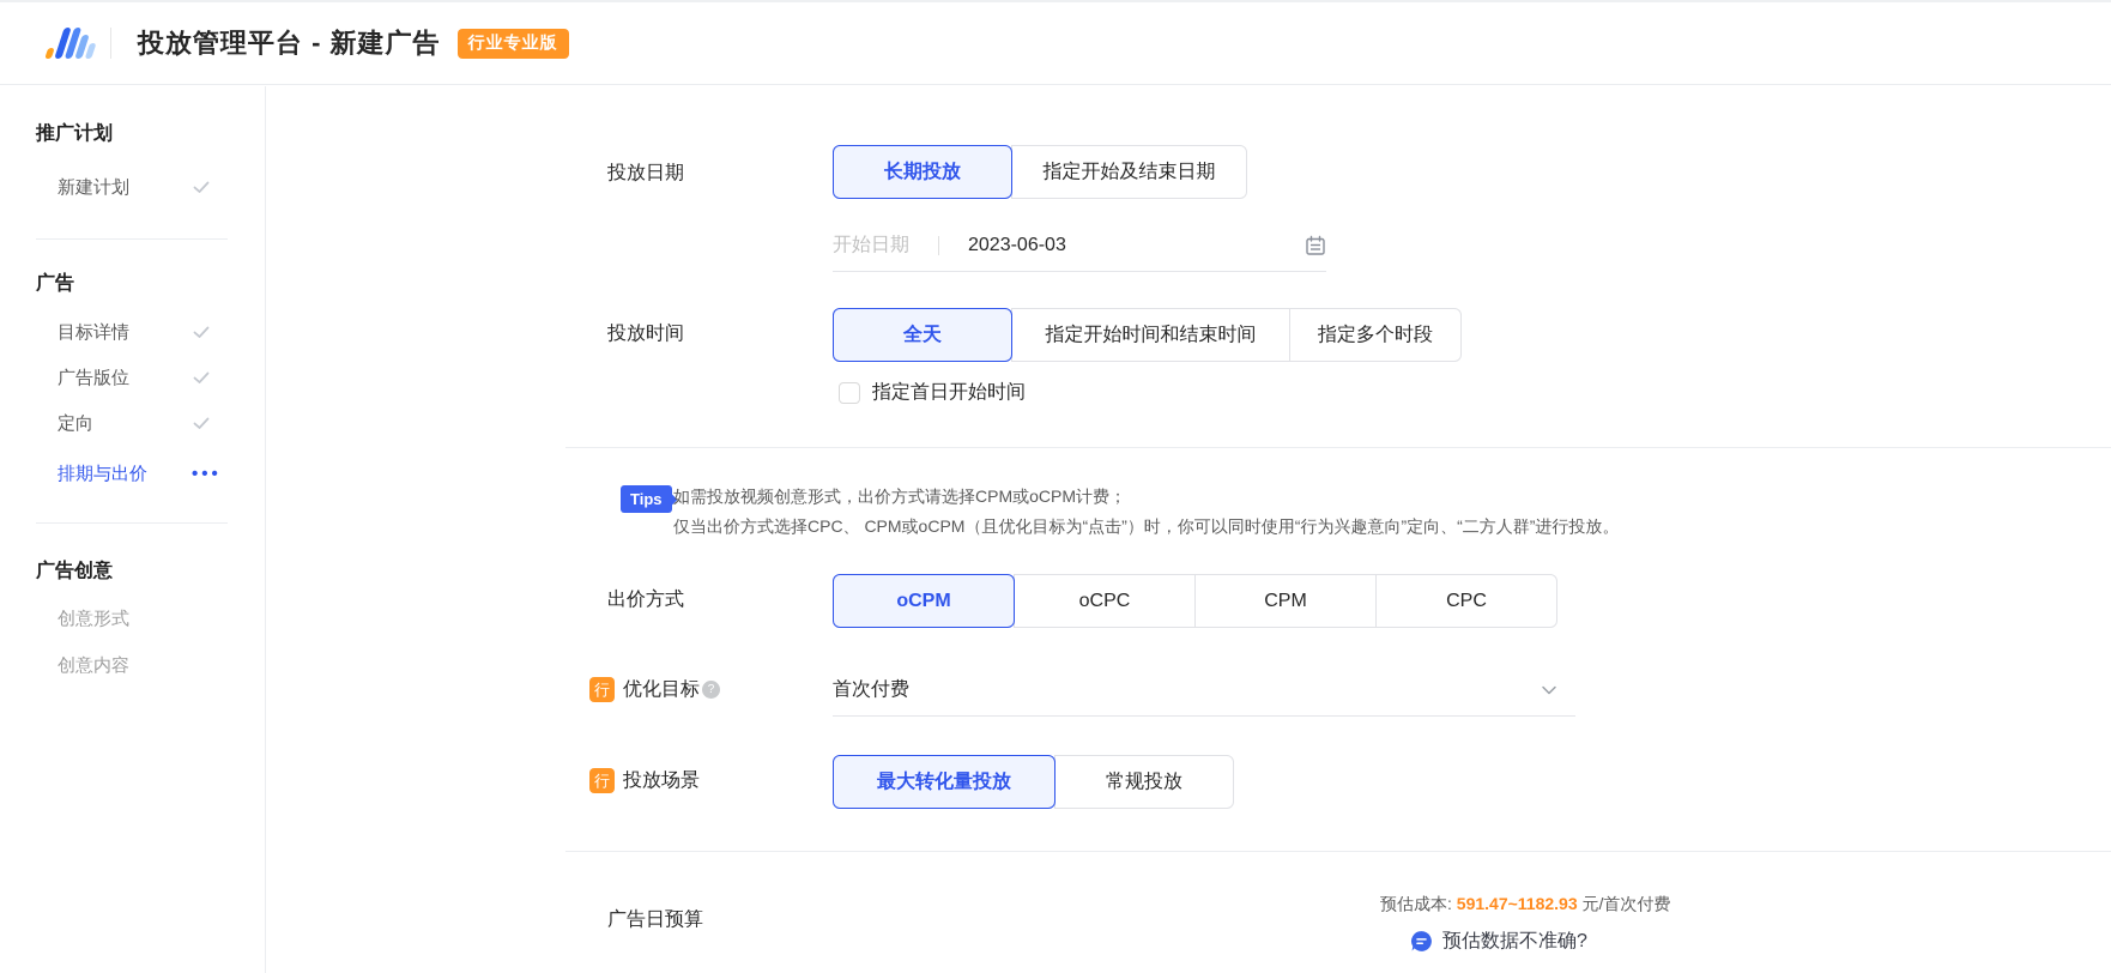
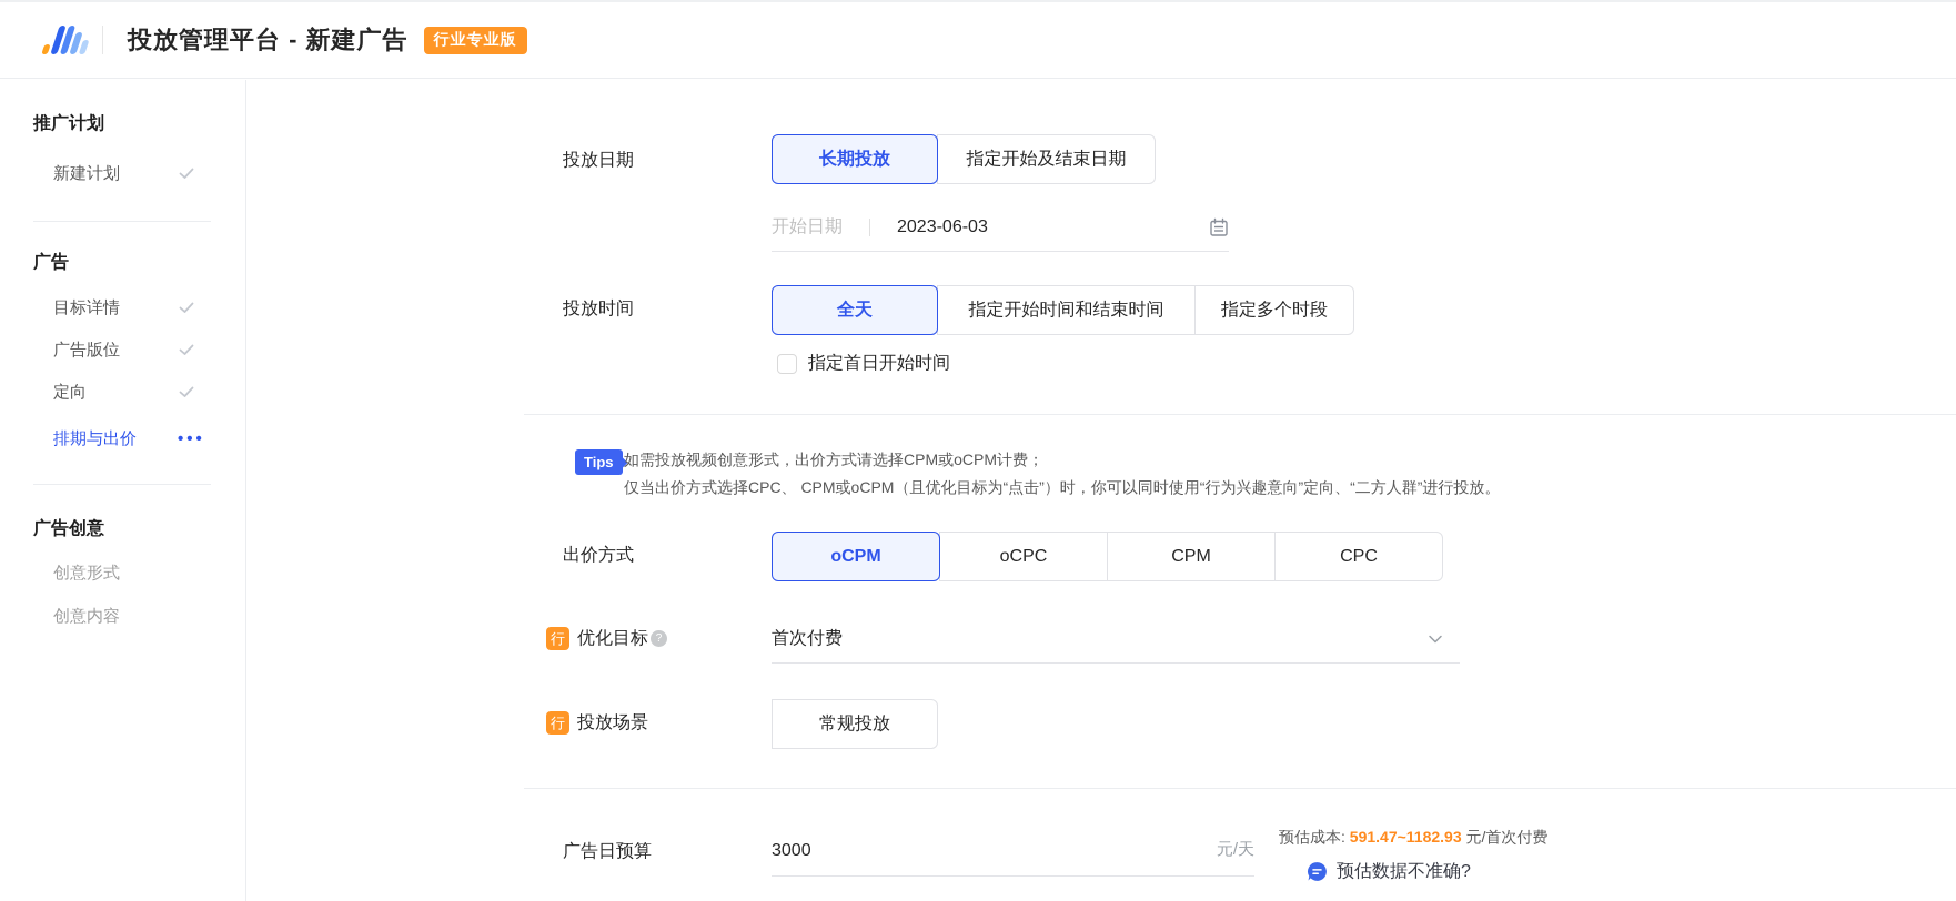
  投放管理平台 - 新建广告
  行业专业版
  推广计划
  新建计划
  广告
  目标详情
  广告版位
  定向
  排期与出价
  •••
  广告创意
  创意形式
  创意内容
  投放日期
  长期投放
  指定开始及结束日期
  开始日期
  2023-06-03
  投放时间
  全天
  指定开始时间和结束时间
  指定多个时段
  指定首日开始时间
  Tips
  如需投放视频创意形式，出价方式请选择CPM或oCPM计费；
  仅当出价方式选择CPC、 CPM或oCPM（且优化目标为“点击”）时，你可以同时使用“行为兴趣意向”定向、“二方人群”进行投放。
  出价方式
  oCPM
  oCPC
  CPM
  CPC
  行
  优化目标
  ?
  首次付费
  行
  投放场景
- 最大转化量投放
  常规投放
  广告日预算
+ 3000
+ 元/天
  预估成本: 591.47~1182.93 元/首次付费
  预估数据不准确?
